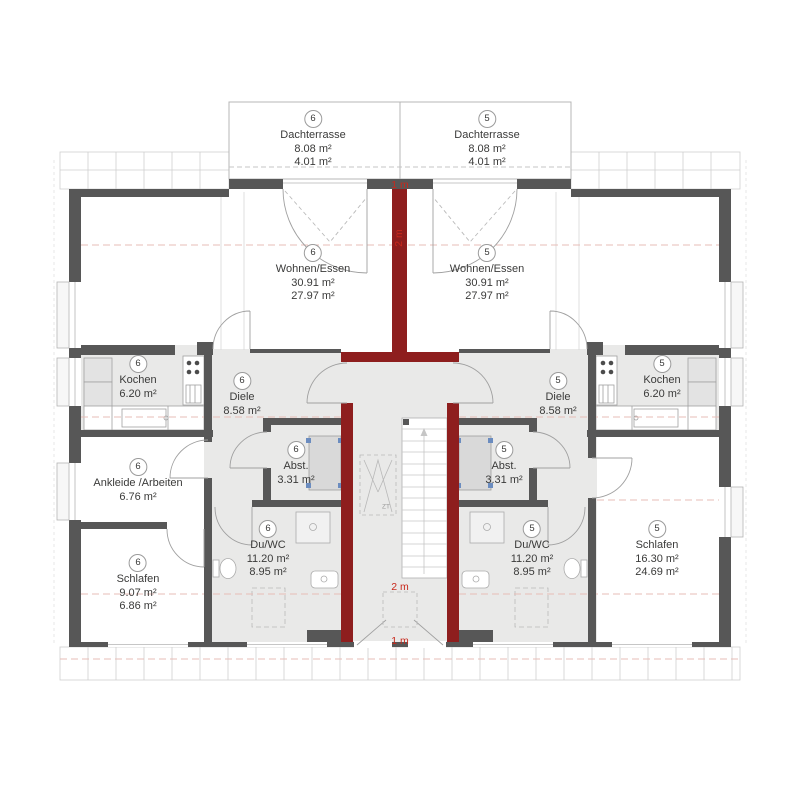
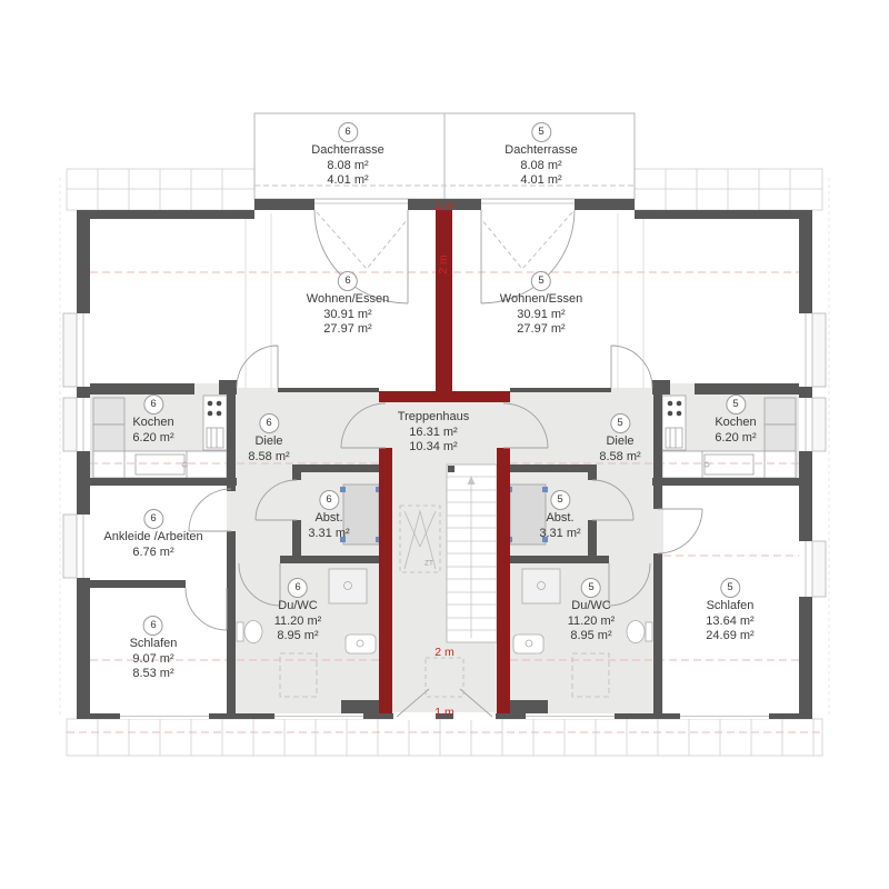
  6
  Dachterrasse
  8.08 m²
  4.01 m²
  5
  Dachterrasse
  8.08 m²
  4.01 m²
  6
  Wohnen/Essen
  30.91 m²
  27.97 m²
  5
  Wohnen/Essen
  30.91 m²
  27.97 m²
  6
  Kochen
  6.20 m²
  5
  Kochen
  6.20 m²
  6
  Diele
  8.58 m²
  5
  Diele
  8.58 m²
+ Treppenhaus
+ 16.31 m²
+ 10.34 m²
  6
  Abst.
  3.31 m²
  5
  Abst.
  3.31 m²
  6
  Ankleide /Arbeiten
  6.76 m²
  6
  Du/WC
  11.20 m²
  8.95 m²
  5
  Du/WC
  11.20 m²
  8.95 m²
  6
  Schlafen
  9.07 m²
- 6.86 m²
+ 8.53 m²
  5
  Schlafen
- 16.30 m²
+ 13.64 m²
  24.69 m²
  1 m
  2 m
  1 m
